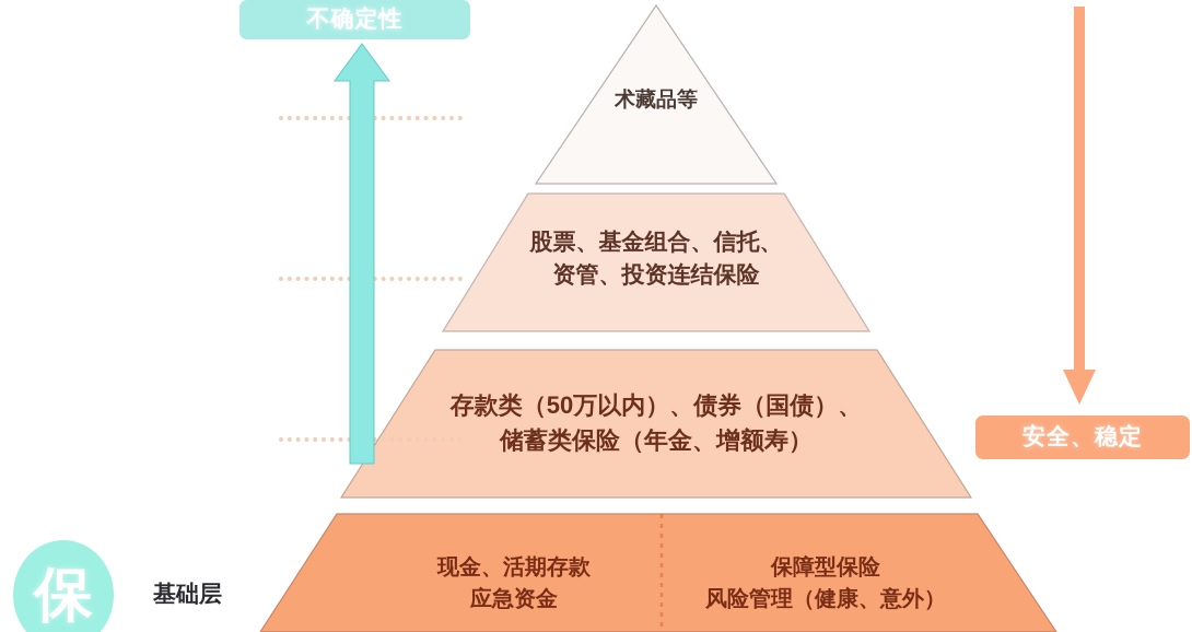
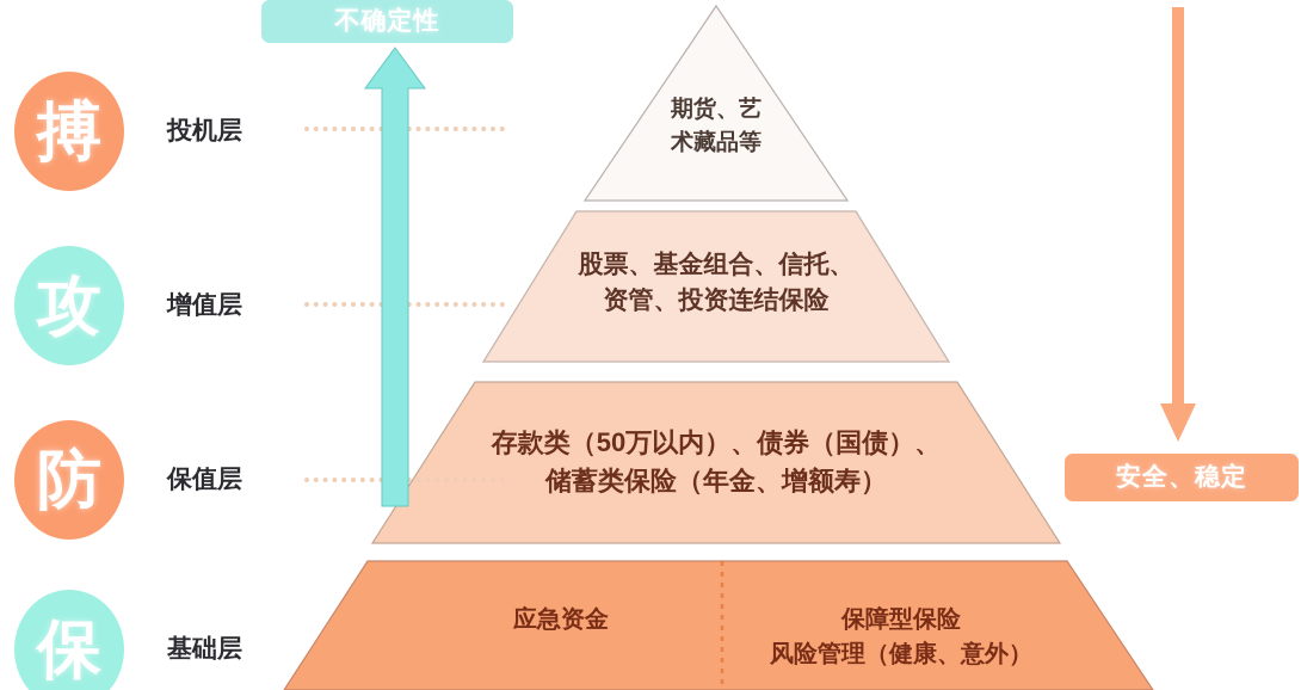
+ 期货、艺
  术藏品等
  股票、基金组合、信托、
  资管、投资连结保险
  存款类（50万以内）、债券（国债）、
  储蓄类保险（年金、增额寿）
- 现金、活期存款
  应急资金
  保障型保险
  风险管理（健康、意外）
  不确定性
  安全、稳定
+ 搏
+ 投机层
+ 攻
+ 增值层
+ 防
+ 保值层
  保
  基础层
